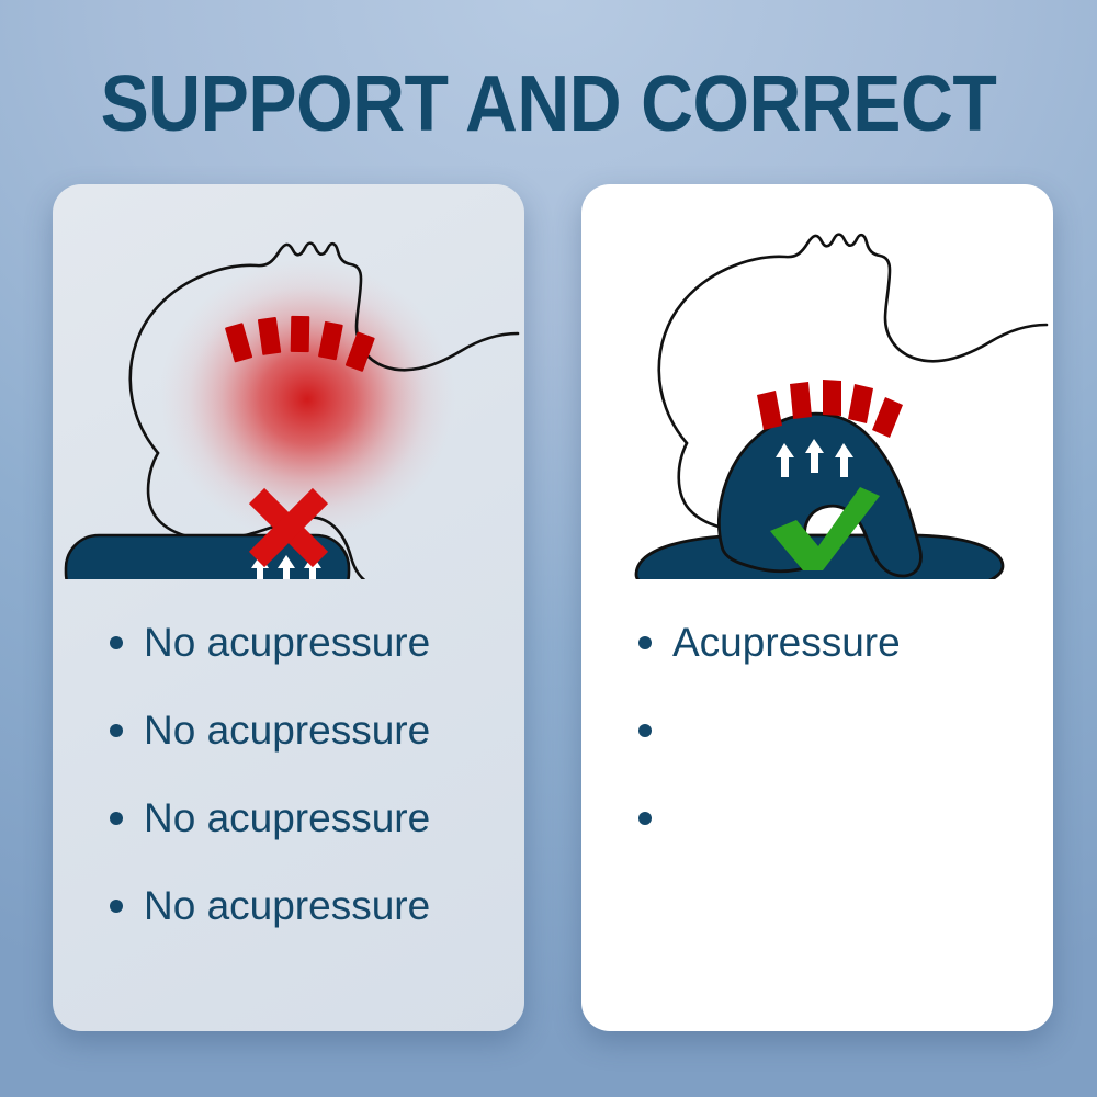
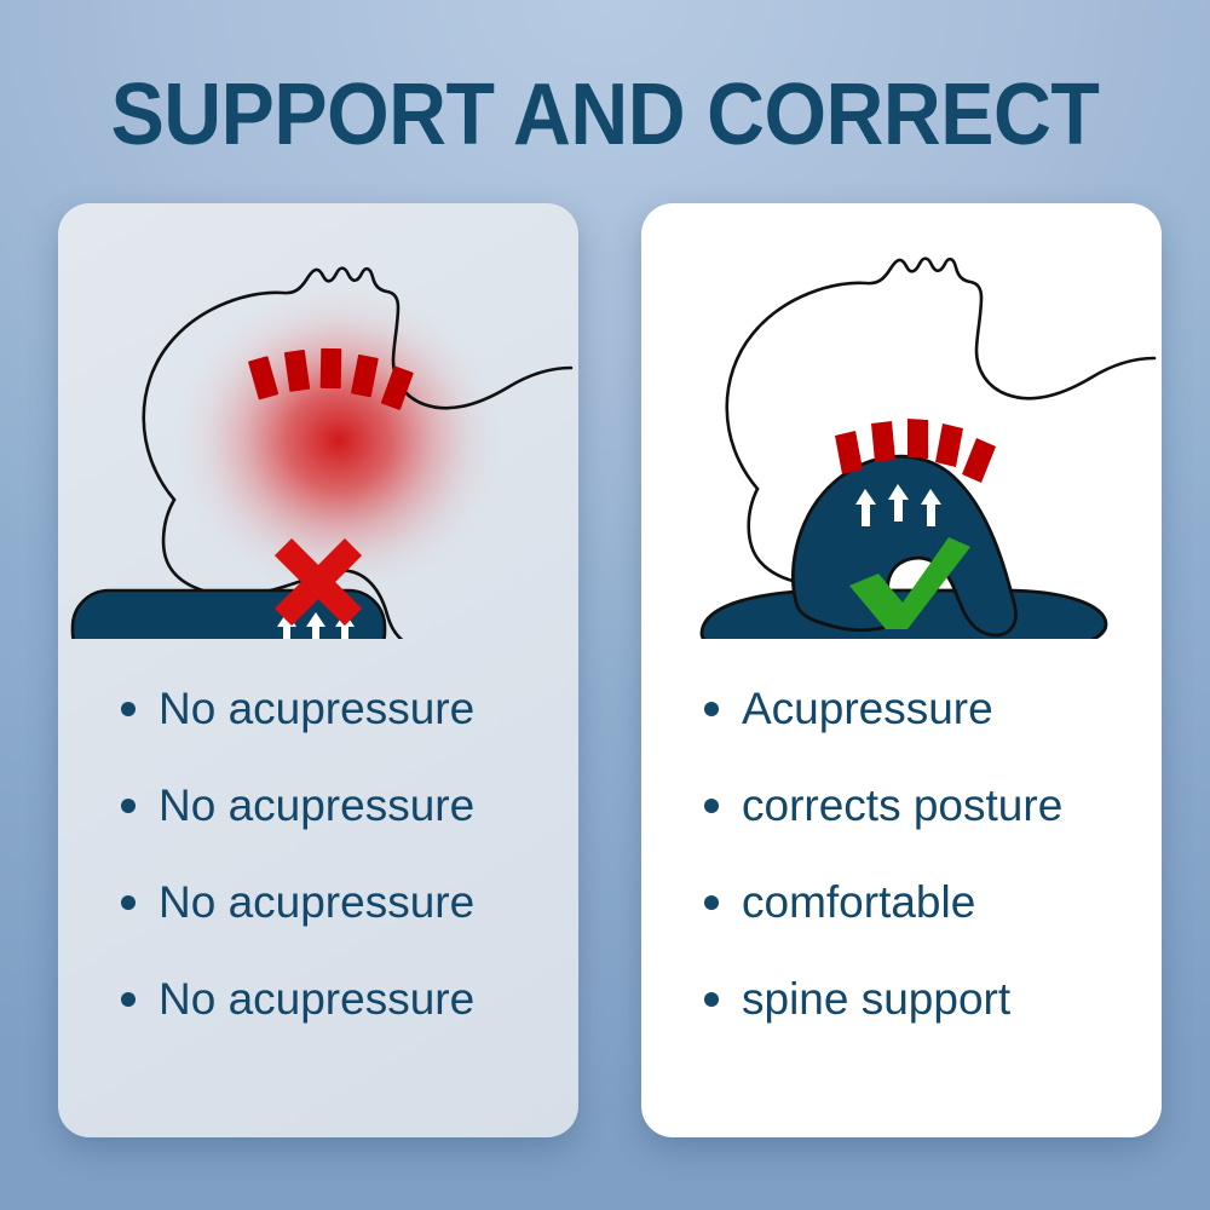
  SUPPORT AND CORRECT
  No acupressure
  No acupressure
  No acupressure
  No acupressure
  Acupressure
+ corrects posture
+ comfortable
+ spine support
